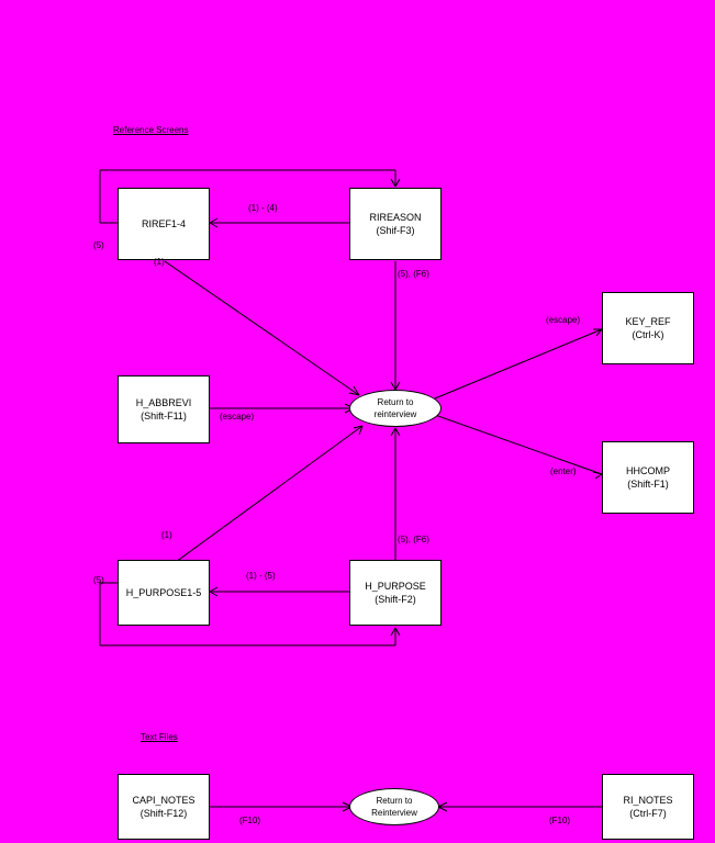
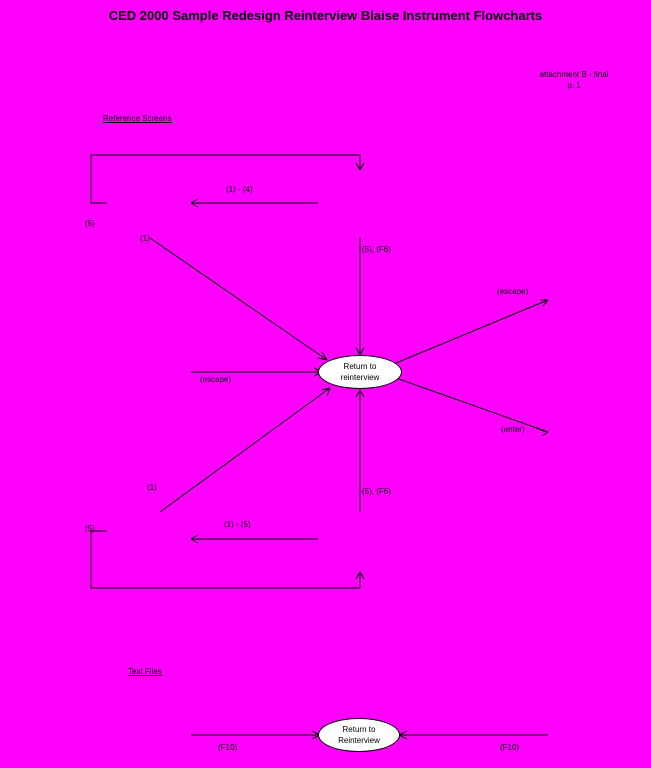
+ CED 2000 Sample Redesign Reinterview Blaise Instrument Flowcharts
+ attachment B - final
+ p. 1
  Reference Screens
  Text Files
- RIREF1-4
- RIREASON
- (Shif-F3)
- KEY_REF
- (Ctrl-K)
- HHCOMP
- (Shift-F1)
- H_ABBREVI
- (Shift-F11)
- H_PURPOSE1-5
- H_PURPOSE
- (Shift-F2)
- CAPI_NOTES
- (Shift-F12)
- RI_NOTES
- (Ctrl-F7)
  Return to
  reinterview
  Return to
  Reinterview
  (1) - (4)
  (5)
  (1)
  (5), (F6)
  (escape)
  (enter)
  (escape)
  (1) - (5)
  (5)
  (1)
  (5), (F6)
  (F10)
  (F10)
